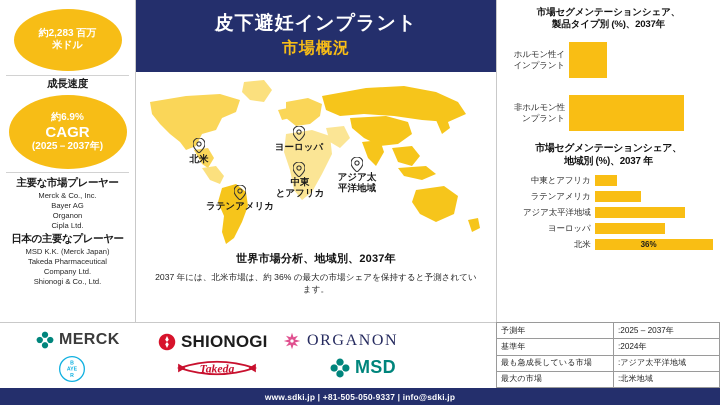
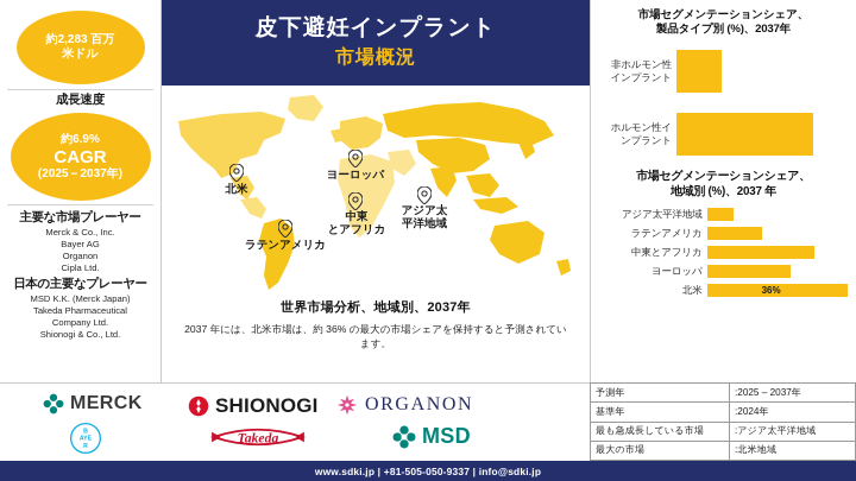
  約2,283 百万
  米ドル
  成長速度
  約6.9%
  CAGR
  (2025－2037年)
  主要な市場プレーヤー
  Merck & Co., Inc.
  Bayer AG
  Organon
  Cipla Ltd.
  日本の主要なプレーヤー
  MSD K.K. (Merck Japan)
  Takeda Pharmaceutical
  Company Ltd.
  Shionogi & Co., Ltd.
  皮下避妊インプラント
  市場概況
  北米
  ヨーロッパ
  アジア太
  平洋地域
  中東
  とアフリカ
  ラテンアメリカ
  世界市場分析、地域別、2037年
  2037 年には、北米市場は、約 36% の最大の市場シェアを保持すると予測されています。
  市場セグメンテーションシェア、
  製品タイプ別 (%)、2037年
- ホルモン性イ
+ 非ホルモン性
  インプラント
- 非ホルモン性
+ ホルモン性イ
  ンプラント
  市場セグメンテーションシェア、
  地域別 (%)、2037 年
- 中東とアフリカ
+ アジア太平洋地域
  ラテンアメリカ
- アジア太平洋地域
+ 中東とアフリカ
  ヨーロッパ
  北米
  36%
  予測年	:2025 – 2037年
  基準年	:2024年
  最も急成長している市場	:アジア太平洋地域
  最大の市場	:北米地域
  MERCK
  SHIONOGI
  Takeda
  ORGANON
  MSD
  www.sdki.jp | +81-505-050-9337 | info@sdki.jp
